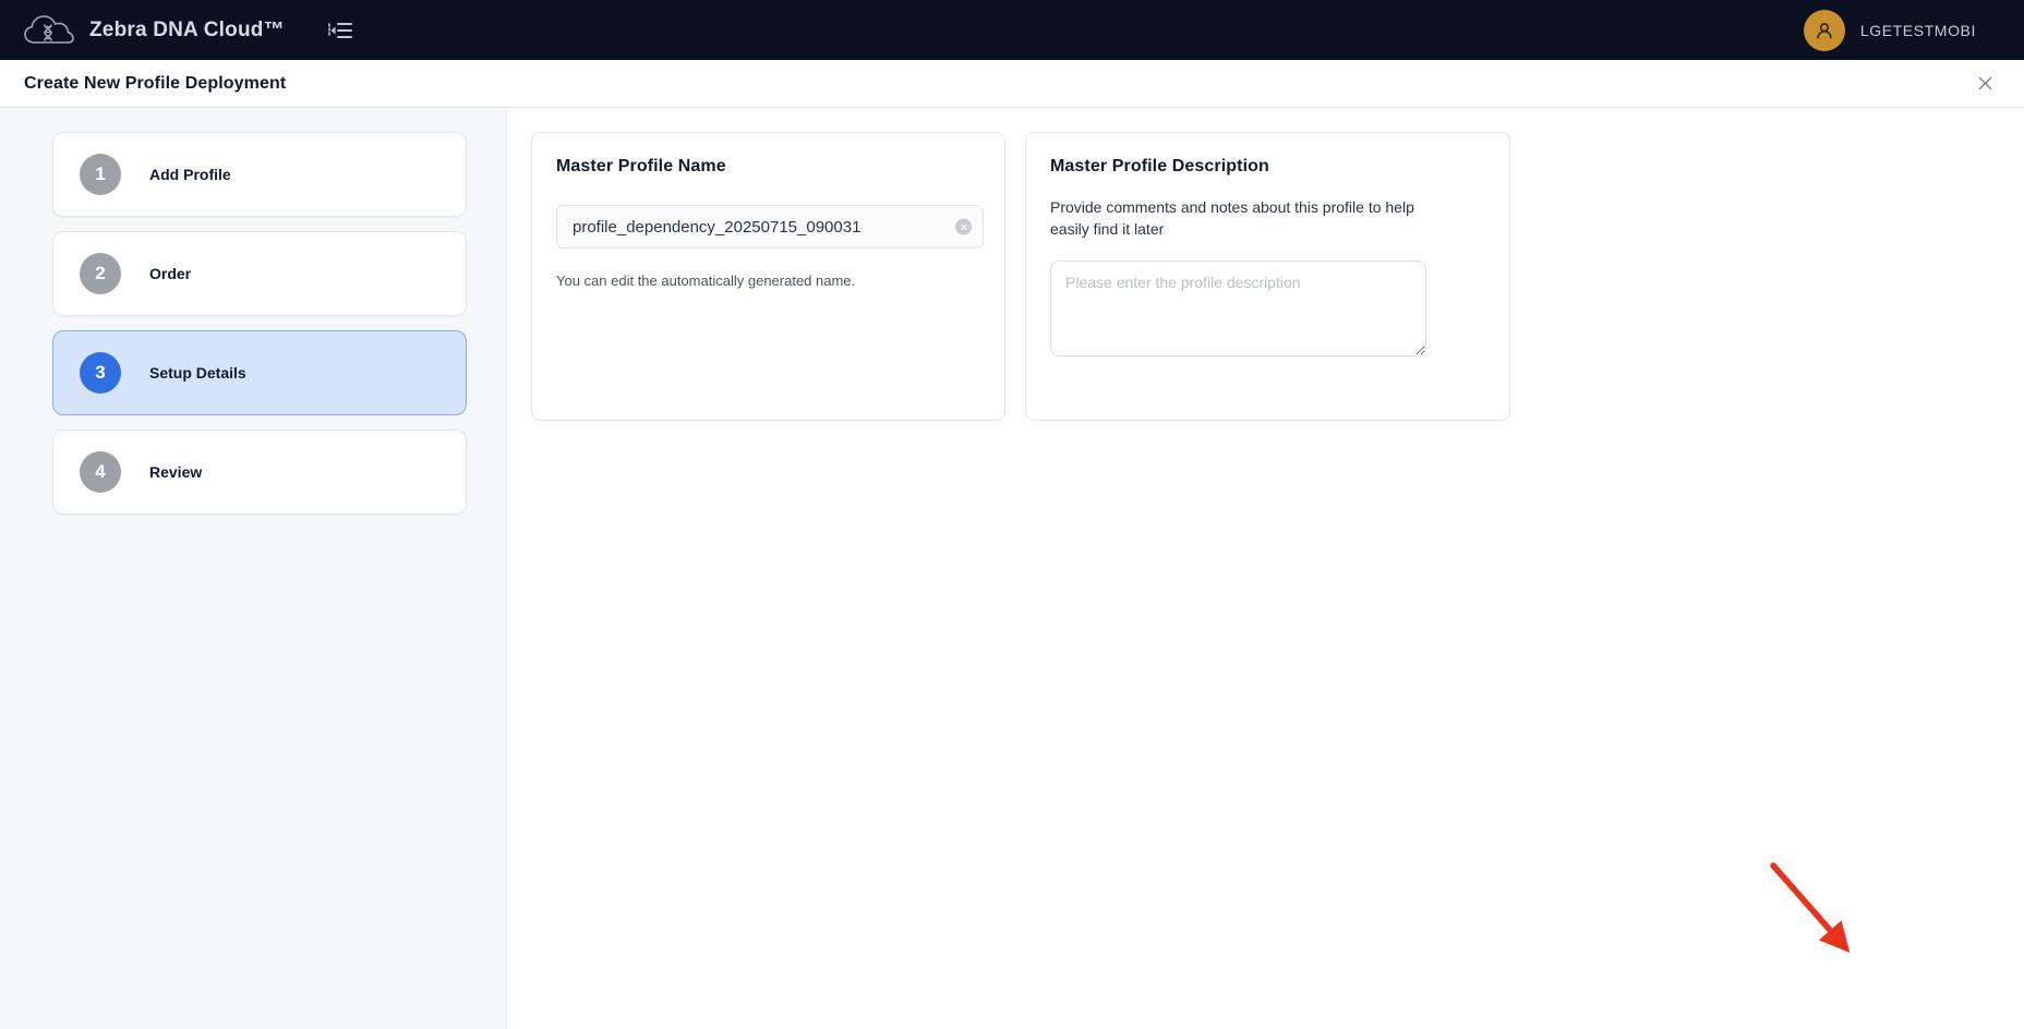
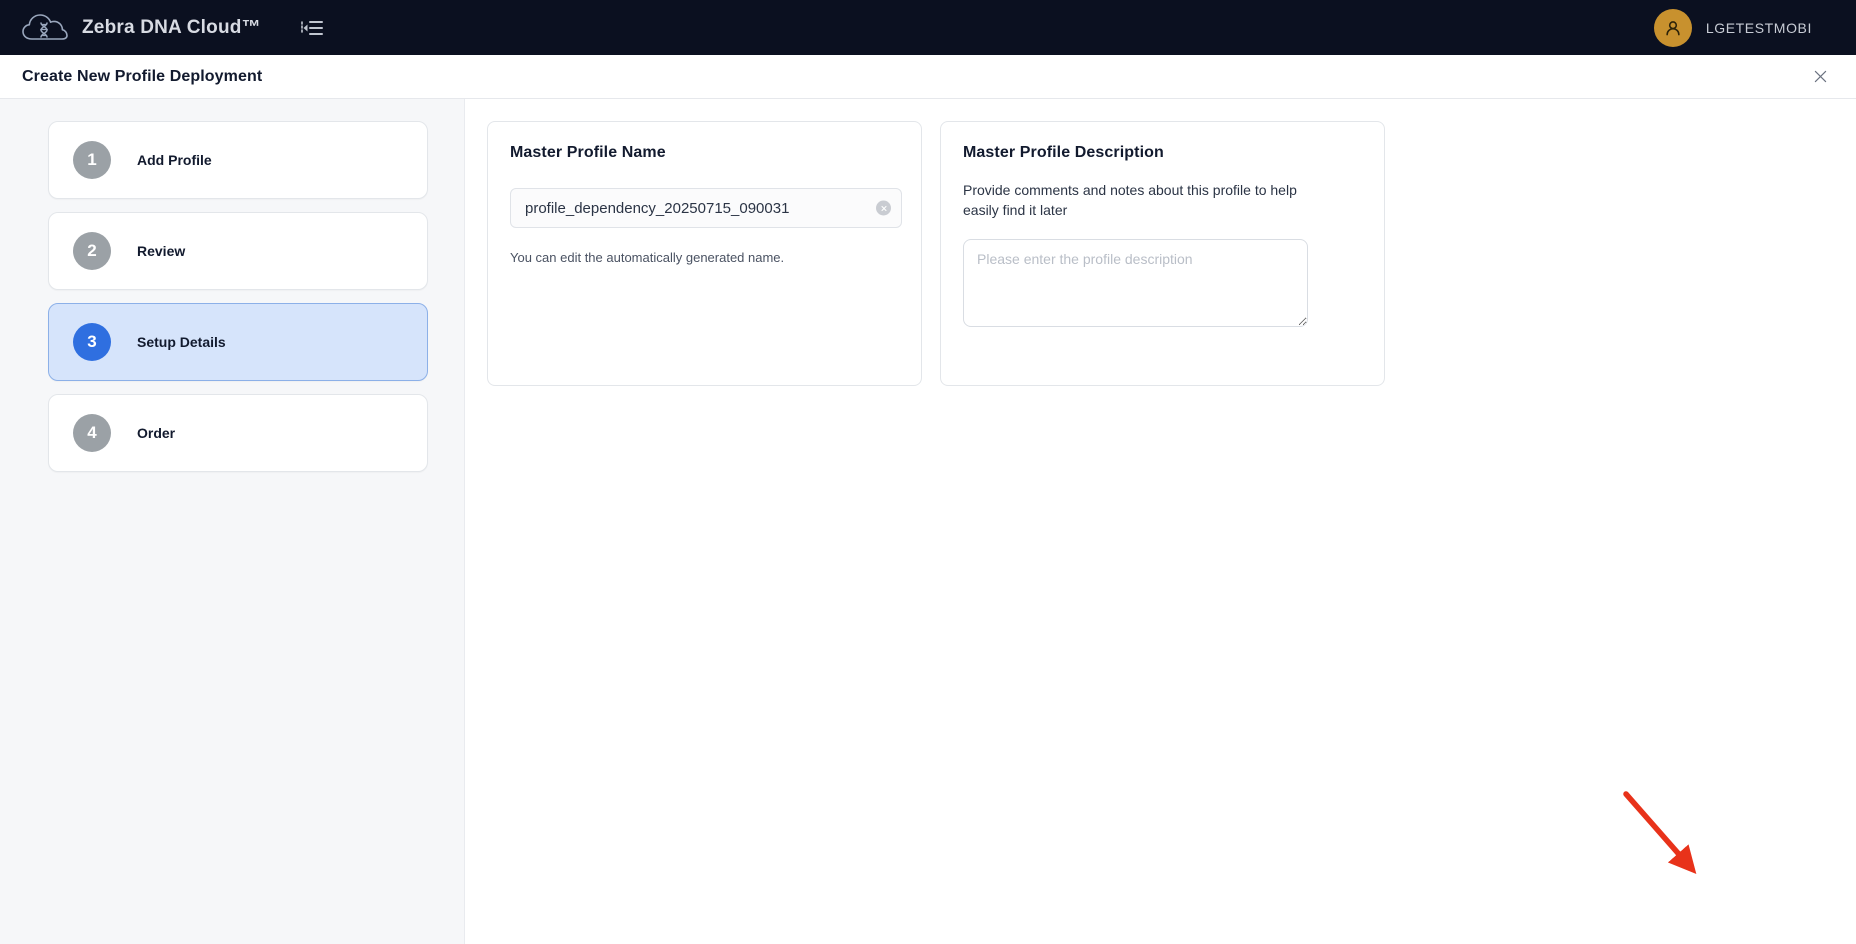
  Zebra DNA Cloud™
  LGETESTMOBI
  Create New Profile Deployment
  1
  Add Profile
  2
- Order
+ Review
  3
  Setup Details
  4
- Review
+ Order
  Master Profile Name
  profile_dependency_20250715_090031
  You can edit the automatically generated name.
  Master Profile Description
  Provide comments and notes about this profile to help easily find it later
  Please enter the profile description
